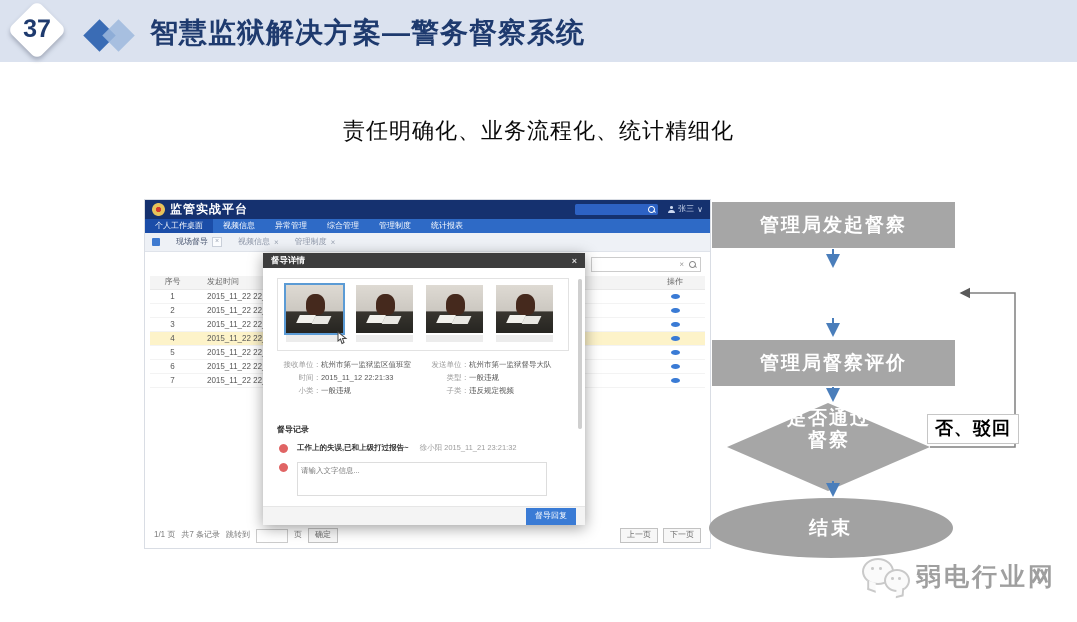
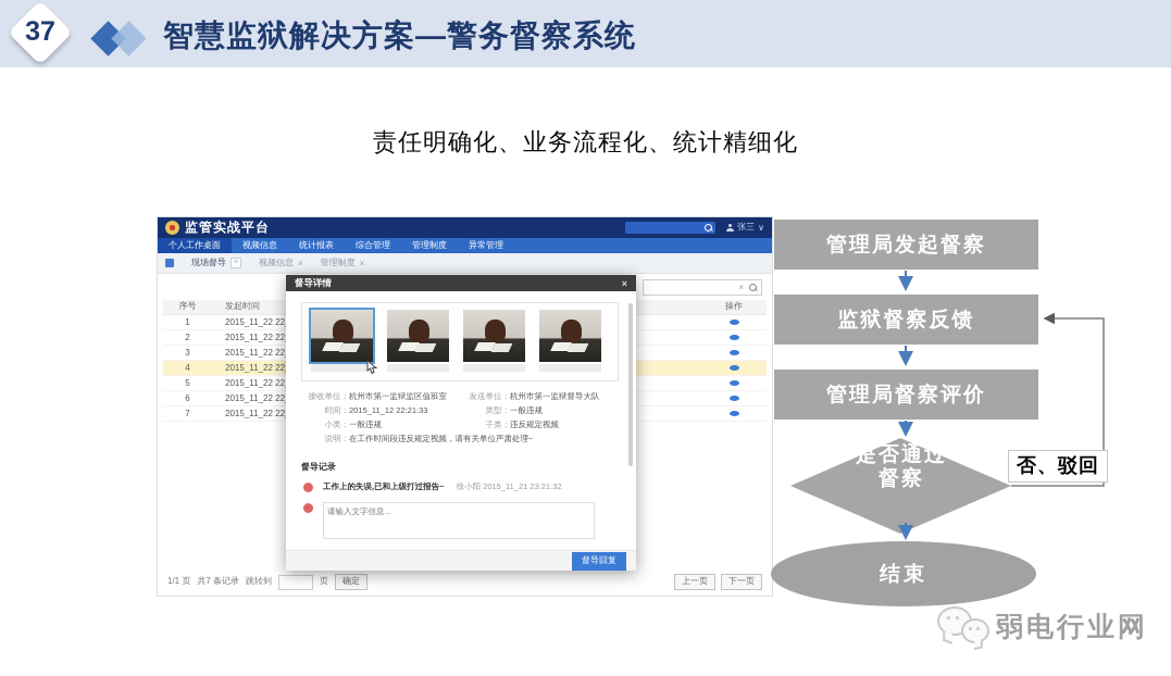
  37
  智慧监狱解决方案—警务督察系统
  责任明确化、业务流程化、统计精细化
  监管实战平台
  张三
  ∨
  个人工作桌面
  视频信息
- 异常管理
+ 统计报表
  综合管理
  管理制度
- 统计报表
+ 异常管理
  现场督导
  视频信息
  ×
  管理制度
  ×
  ×
  序号
  发起时间
  操作
  1
  2015_11_22 22
  2
  2015_11_22 22
  3
  2015_11_22 22
  4
  2015_11_22 22
  5
  2015_11_22 22
  6
  2015_11_22 22
  7
  2015_11_22 22
  1/1 页
  共7 条记录
  跳转到
  页
  确定
  上一页
  下一页
  督导详情
  ×
  接收单位：
  杭州市第一监狱监区值班室
  发送单位：
  杭州市第一监狱督导大队
  时间：
  2015_11_12 22:21:33
  类型：
  一般违规
  小类：
  一般违规
  子类：
  违反规定视频
+ 说明：
+ 在工作时间段违反规定视频，请有关单位严肃处理~
  督导记录
  工作上的失误,已和上级打过报告~ 徐小阳 2015_11_21 23:21:32
  请输入文字信息...
  督导回复
  管理局发起督察
+ 监狱督察反馈
  管理局督察评价
  是否通过
  督察
  否、驳回
  结束
  弱电行业网
